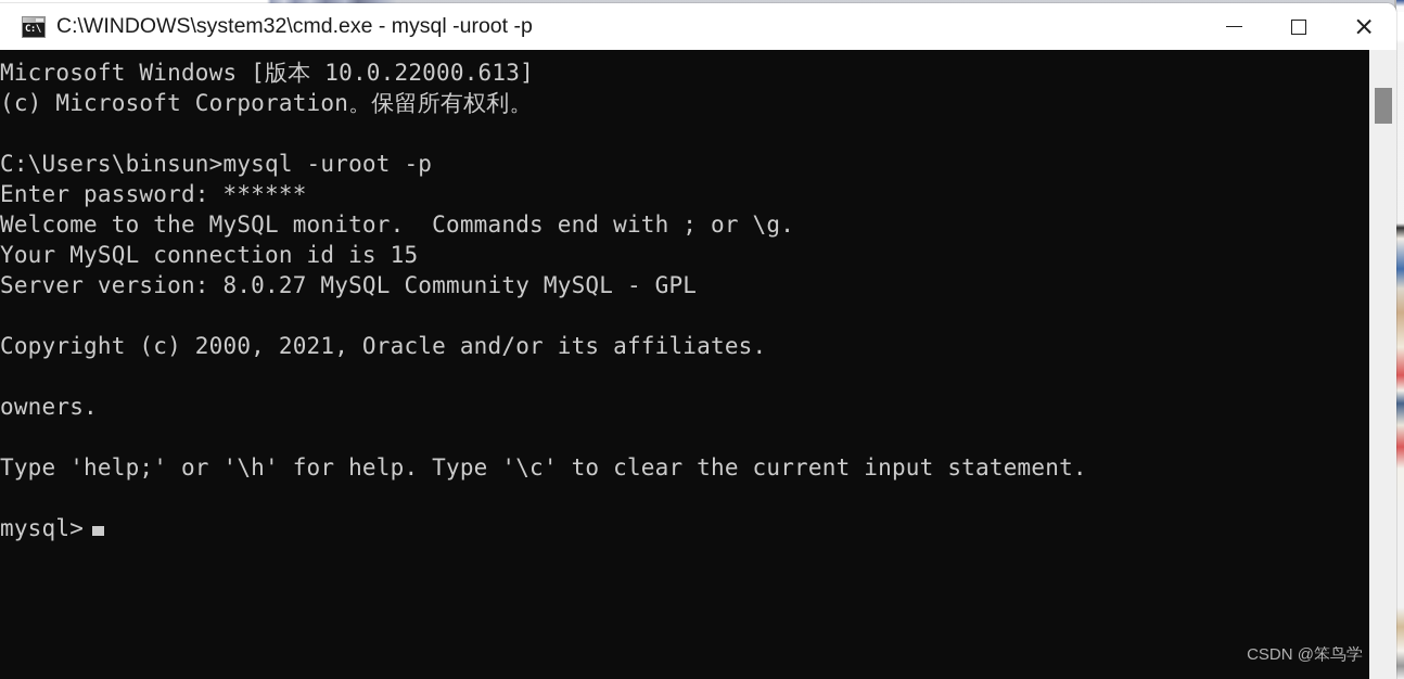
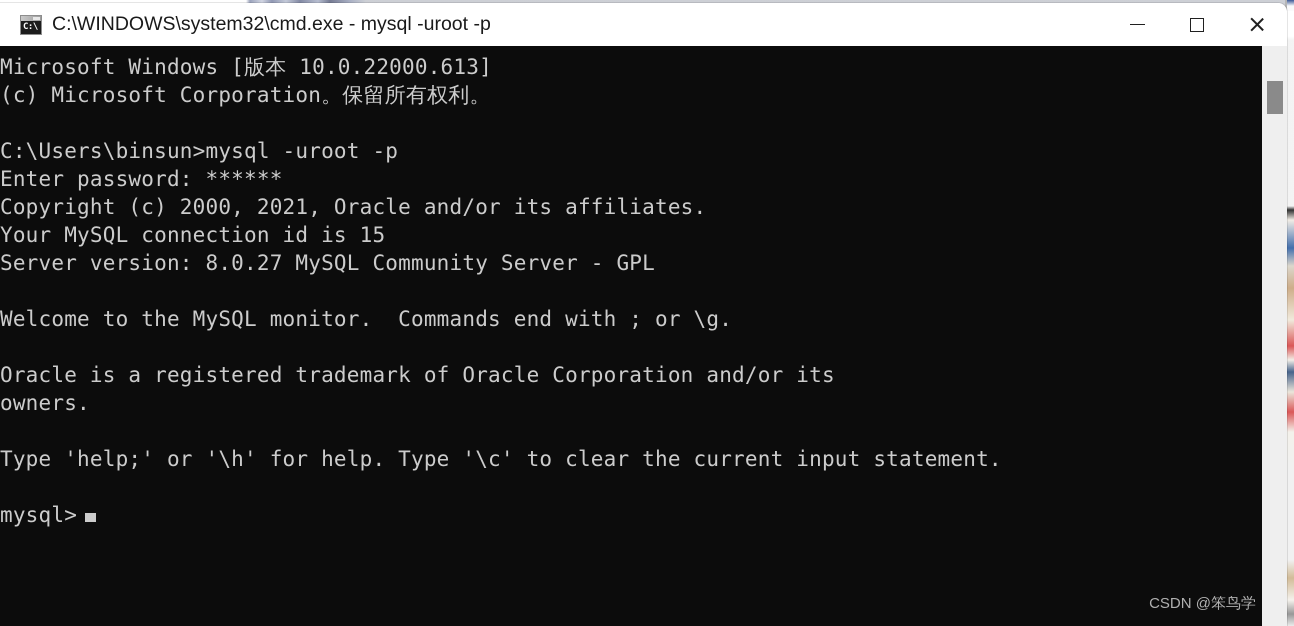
  C:\
  C:\WINDOWS\system32\cmd.exe - mysql -uroot -p
  Microsoft Windows [版本 10.0.22000.613]
  (c) Microsoft Corporation。保留所有权利。
  C:\Users\binsun>mysql -uroot -p
  Enter password: ******
- Welcome to the MySQL monitor. Commands end with ; or \g.
+ Copyright (c) 2000, 2021, Oracle and/or its affiliates.
  Your MySQL connection id is 15
- Server version: 8.0.27 MySQL Community MySQL - GPL
+ Server version: 8.0.27 MySQL Community Server - GPL
- Copyright (c) 2000, 2021, Oracle and/or its affiliates.
+ Welcome to the MySQL monitor. Commands end with ; or \g.
+ Oracle is a registered trademark of Oracle Corporation and/or its
  owners.
  Type 'help;' or '\h' for help. Type '\c' to clear the current input statement.
  mysql>
  CSDN @笨鸟学
